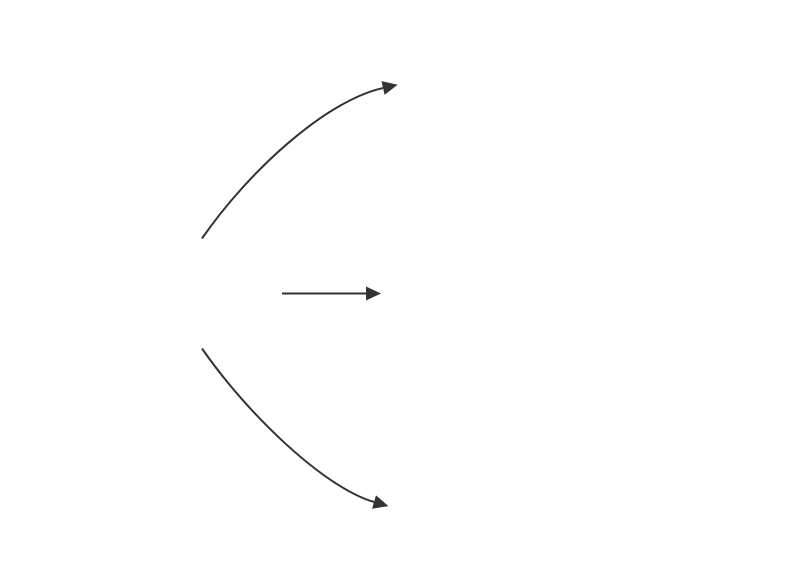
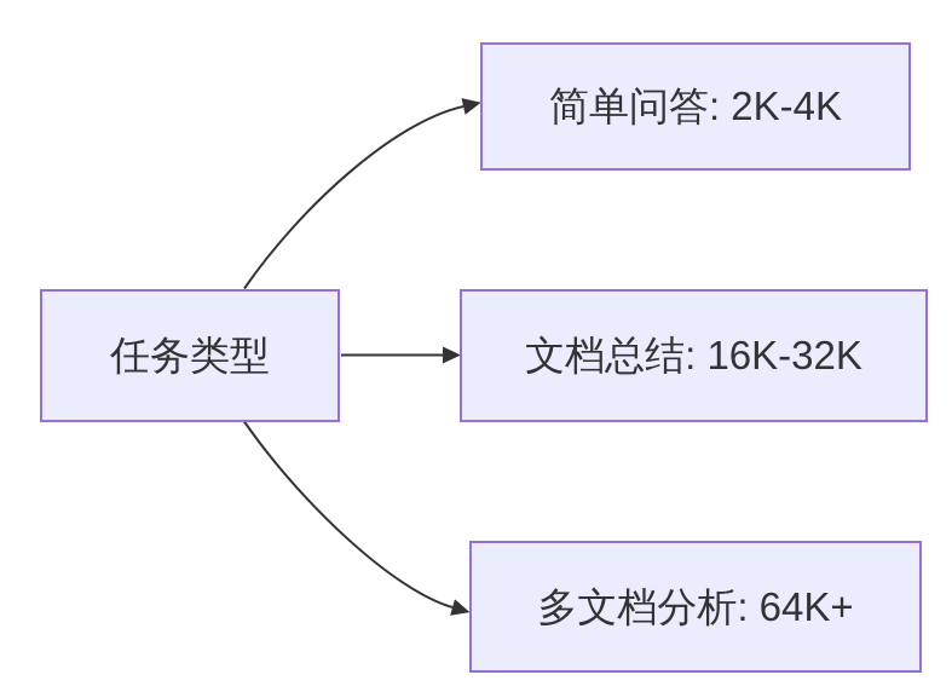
+ 任务类型
+ 简单问答: 2K-4K
+ 文档总结: 16K-32K
+ 多文档分析: 64K+
